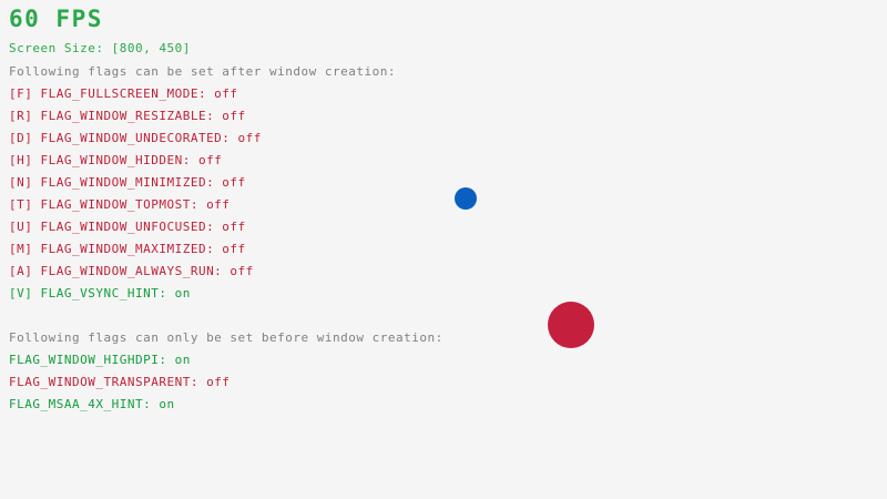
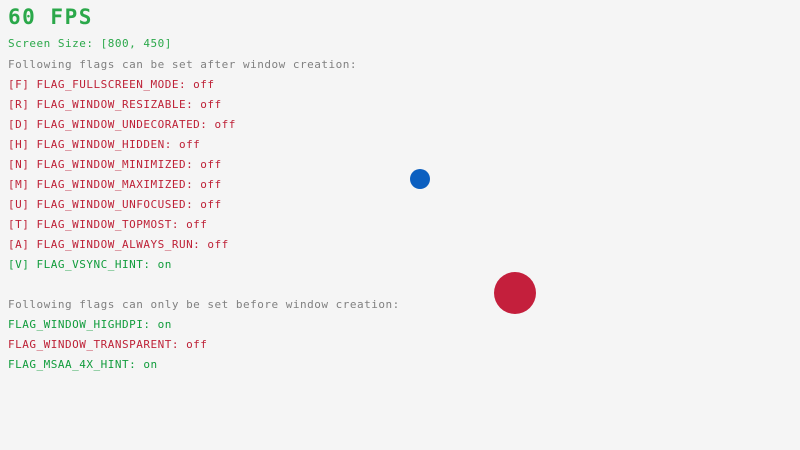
  60 FPS
  Screen Size: [800, 450]
  Following flags can be set after window creation:
  [F] FLAG_FULLSCREEN_MODE: off
  [R] FLAG_WINDOW_RESIZABLE: off
  [D] FLAG_WINDOW_UNDECORATED: off
  [H] FLAG_WINDOW_HIDDEN: off
  [N] FLAG_WINDOW_MINIMIZED: off
- [T] FLAG_WINDOW_TOPMOST: off
+ [M] FLAG_WINDOW_MAXIMIZED: off
  [U] FLAG_WINDOW_UNFOCUSED: off
- [M] FLAG_WINDOW_MAXIMIZED: off
+ [T] FLAG_WINDOW_TOPMOST: off
  [A] FLAG_WINDOW_ALWAYS_RUN: off
  [V] FLAG_VSYNC_HINT: on
  Following flags can only be set before window creation:
  FLAG_WINDOW_HIGHDPI: on
  FLAG_WINDOW_TRANSPARENT: off
  FLAG_MSAA_4X_HINT: on
